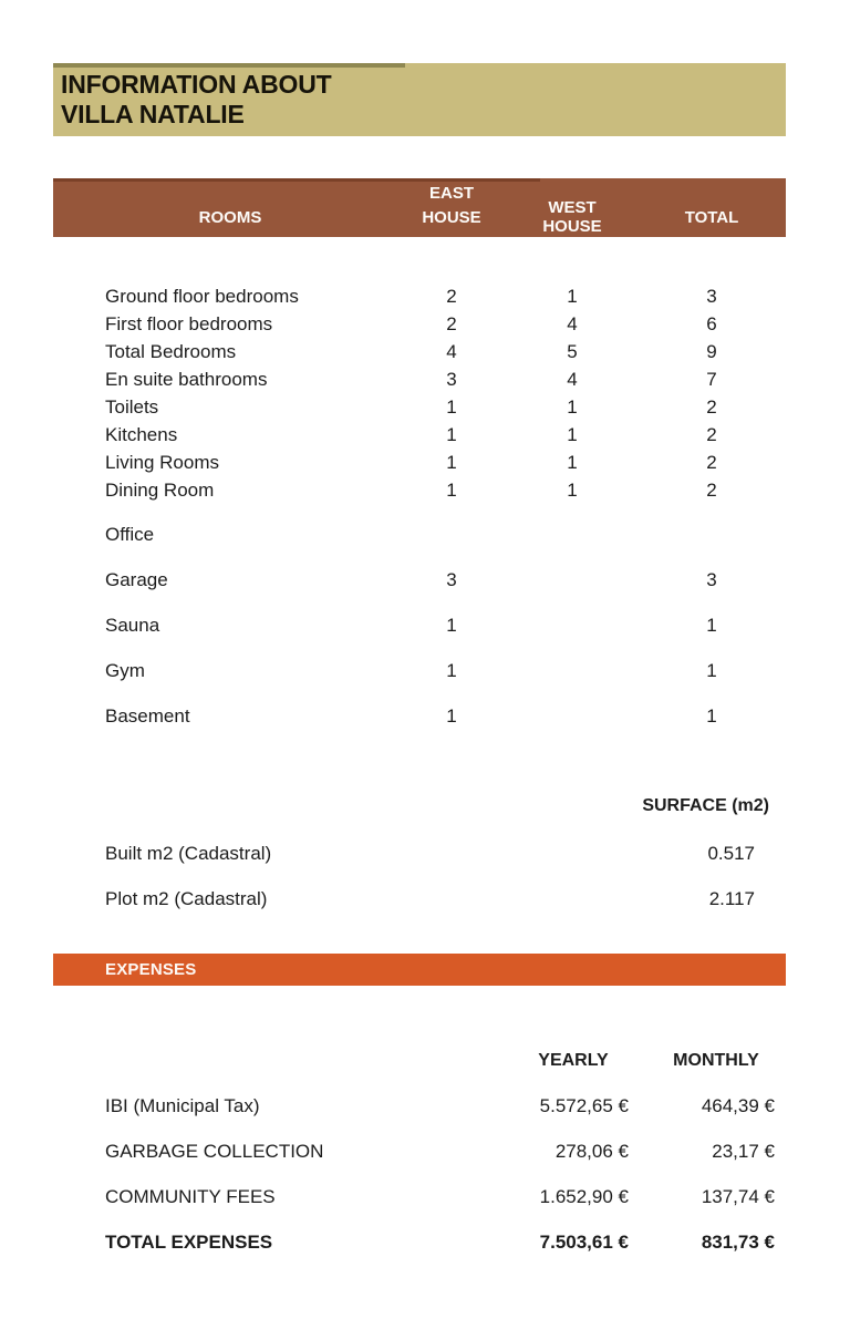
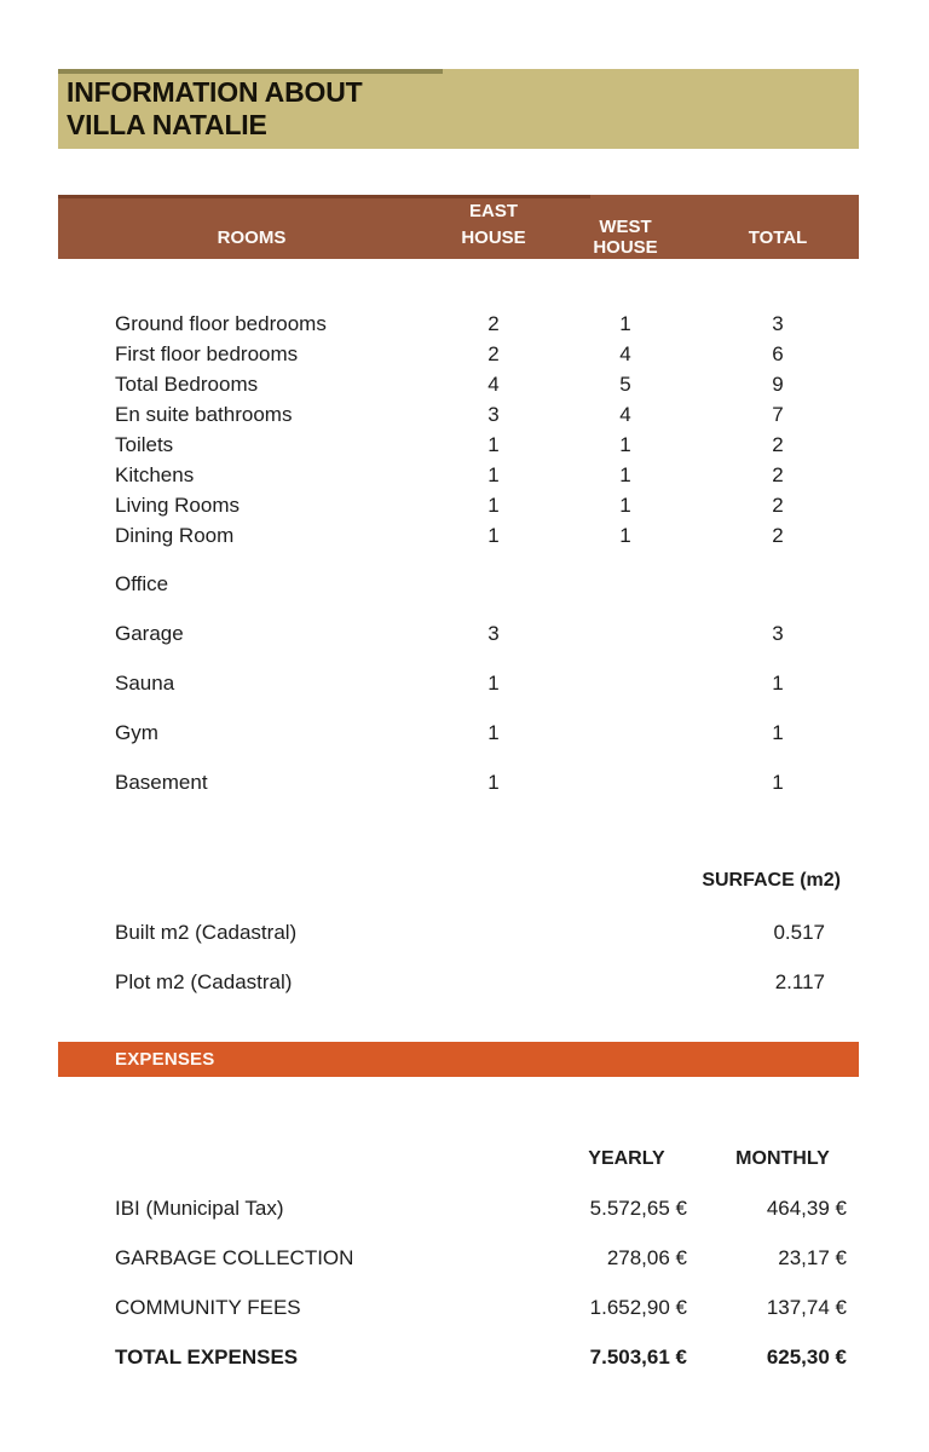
  INFORMATION ABOUT
  VILLA NATALIE
  EAST
  ROOMS
  HOUSE
  WEST HOUSE
  TOTAL
  Ground floor bedrooms
  2
  1
  3
  First floor bedrooms
  2
  4
  6
  Total Bedrooms
  4
  5
  9
  En suite bathrooms
  3
  4
  7
  Toilets
  1
  1
  2
  Kitchens
  1
  1
  2
  Living Rooms
  1
  1
  2
  Dining Room
  1
  1
  2
  Office
  Garage
  3
  3
  Sauna
  1
  1
  Gym
  1
  1
  Basement
  1
  1
  SURFACE (m2)
  Built m2 (Cadastral)
  0.517
  Plot m2 (Cadastral)
  2.117
  EXPENSES
  YEARLY
  MONTHLY
  IBI (Municipal Tax)
  5.572,65 €
  464,39 €
  GARBAGE COLLECTION
  278,06 €
  23,17 €
  COMMUNITY FEES
  1.652,90 €
  137,74 €
  TOTAL EXPENSES
  7.503,61 €
- 831,73 €
+ 625,30 €
